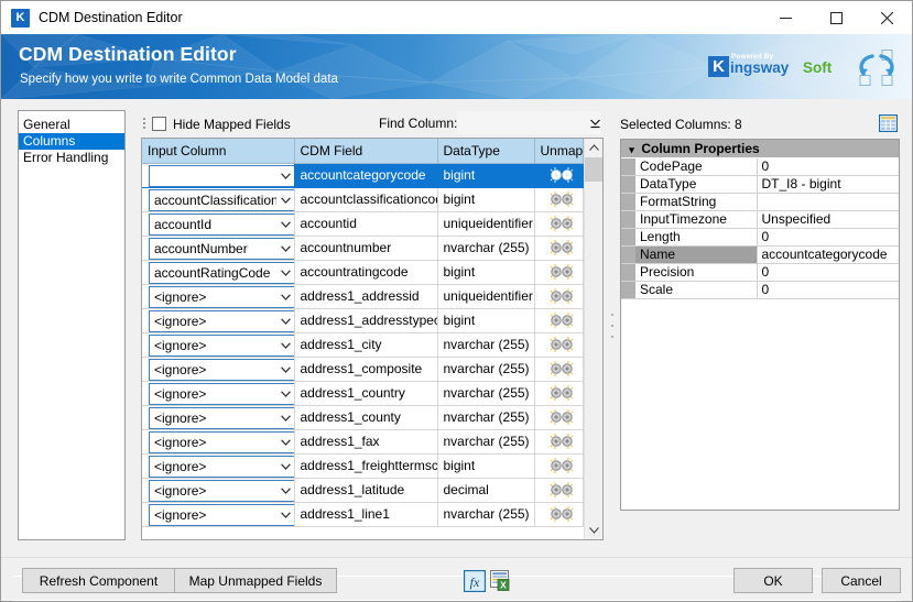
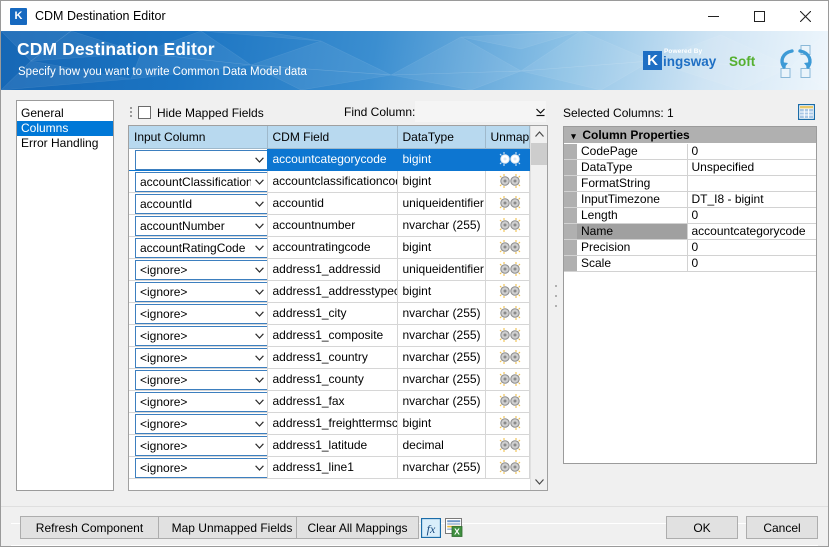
  K
  CDM Destination Editor
  CDM Destination Editor
- Specify how you write to write Common Data Model data
+ Specify how you want to write Common Data Model data
  K
  ingsway
  Soft
  General
  Columns
  Error Handling
  Hide Mapped Fields
  Find Column:
  Input Column	CDM Field	DataType	Unmap
  accountClassification	accountclassificationco	bigint
  accountId	accountid	uniqueidentifier
  accountNumber	accountnumber	nvarchar (255)
  accountRatingCode	accountratingcode	bigint
  <ignore>	address1_addressid	uniqueidentifier
  <ignore>	address1_addresstypec	bigint
  <ignore>	address1_city	nvarchar (255)
  <ignore>	address1_composite	nvarchar (255)
  <ignore>	address1_country	nvarchar (255)
  <ignore>	address1_county	nvarchar (255)
  <ignore>	address1_fax	nvarchar (255)
  <ignore>	address1_freighttermsc	bigint
  <ignore>	address1_latitude	decimal
  <ignore>	address1_line1	nvarchar (255)
- Selected Columns: 8
+ Selected Columns: 1
  ▾ Column Properties
  	CodePage	0
- 	DataType	DT_I8 - bigint
+ 	DataType	Unspecified
  	FormatString
- 	InputTimezone	Unspecified
+ 	InputTimezone	DT_I8 - bigint
  	Length	0
  	Name	accountcategorycode
  	Precision	0
  	Scale	0
  Refresh Component
  Map Unmapped Fields
+ Clear All Mappings
  fx
  X
  OK
  Cancel
